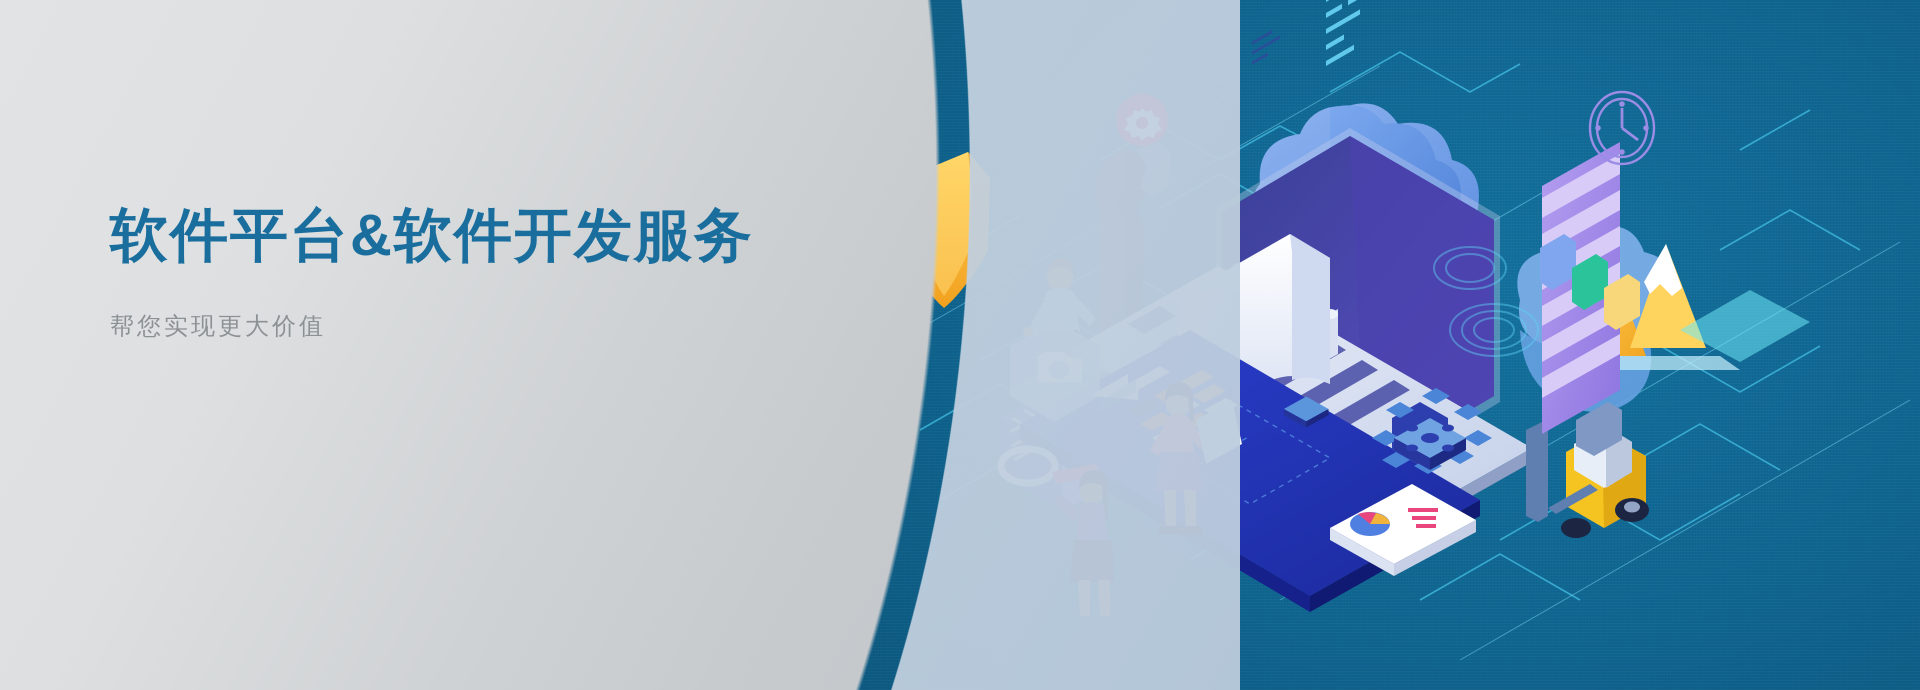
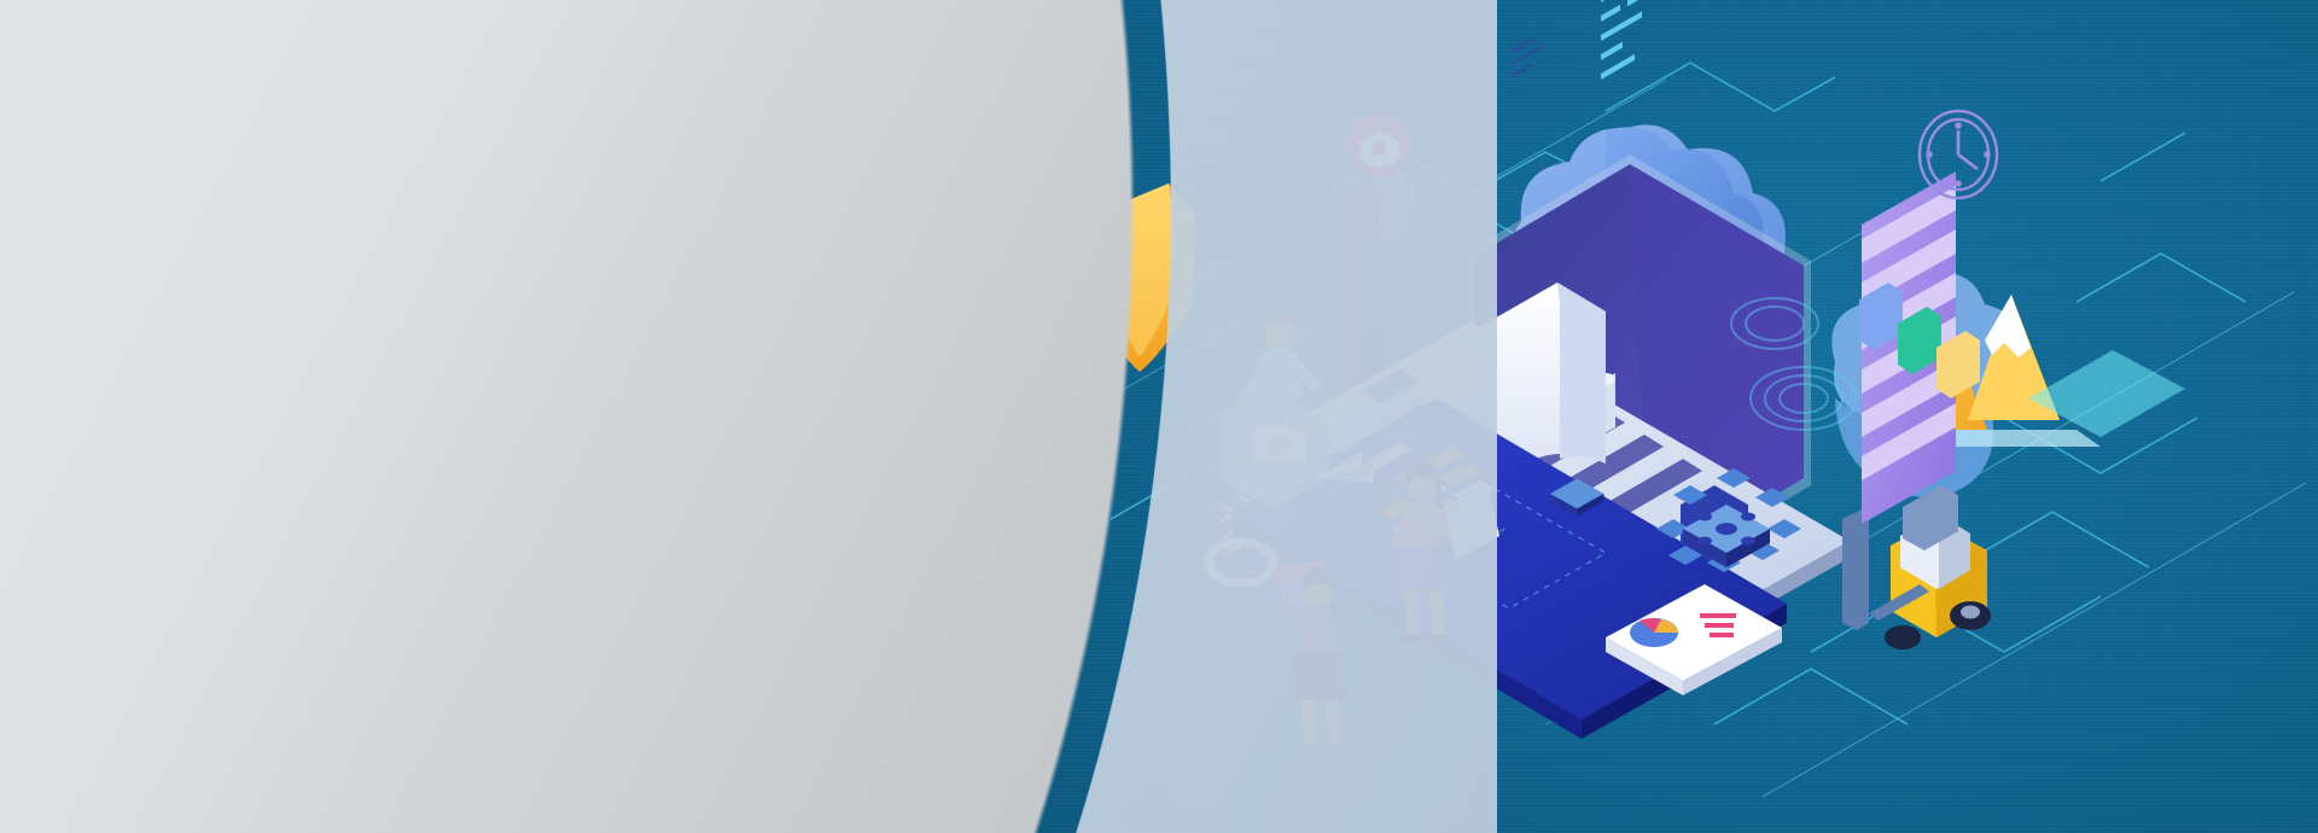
- 软件平台&软件开发服务
- 帮您实现更大价值
